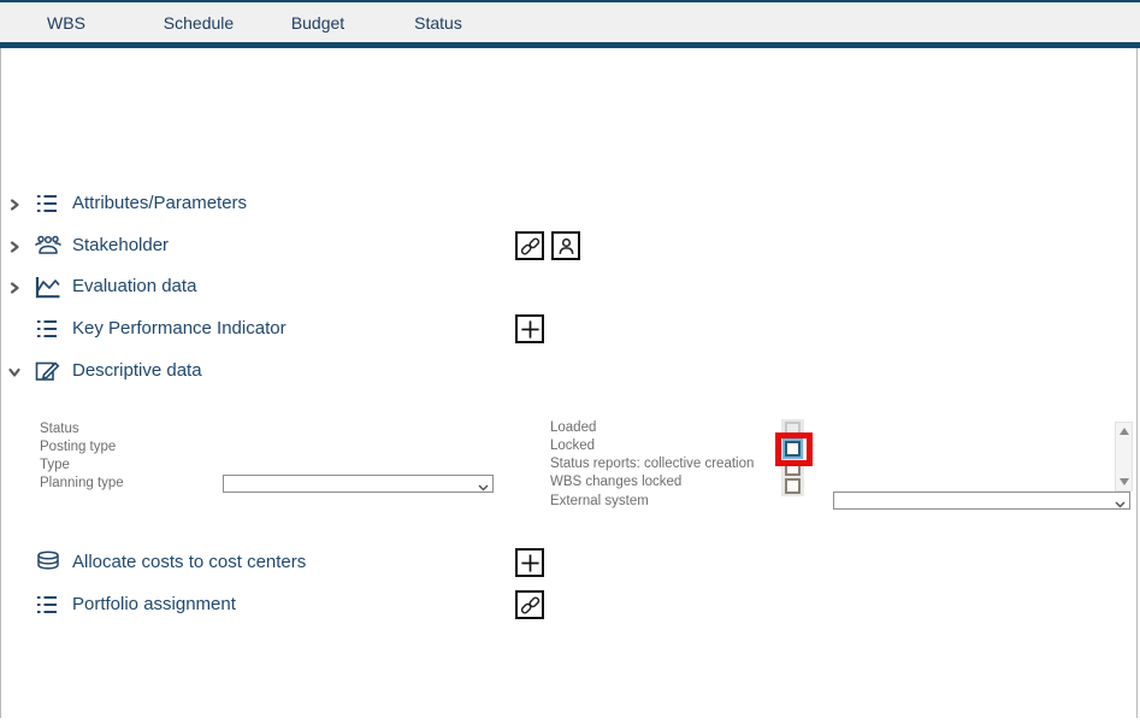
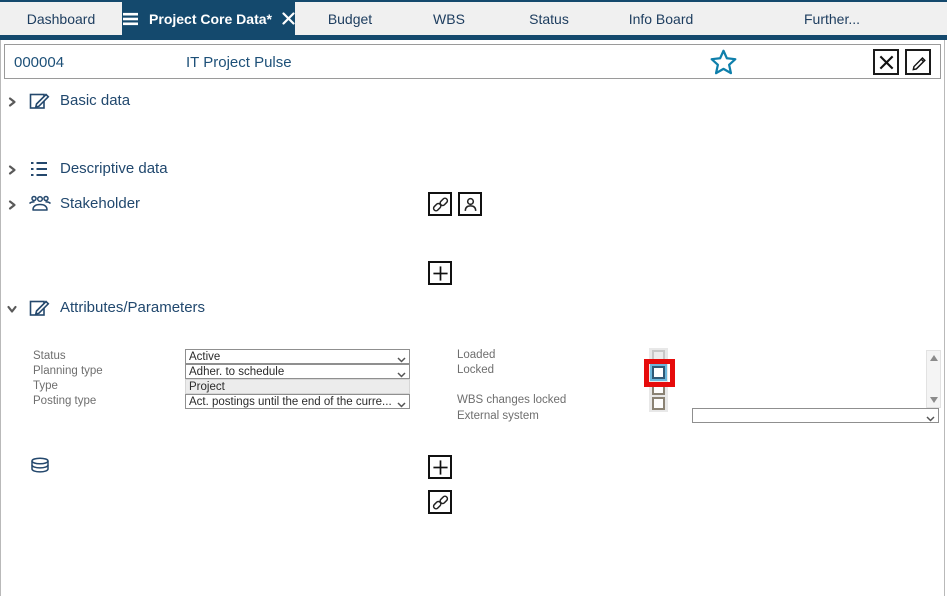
+ Dashboard
+ Project Core Data*
- WBS
+ Budget
- Schedule
- Budget
+ WBS
  Status
+ Info Board
+ Further...
+ 000004
+ IT Project Pulse
+ Basic data
- Attributes/Parameters
+ Descriptive data
  Stakeholder
- Evaluation data
- Key Performance Indicator
- Descriptive data
+ Attributes/Parameters
  Status
- Posting type
+ Planning type
  Type
- Planning type
+ Posting type
+ Active
+ Adher. to schedule
+ Project
+ Act. postings until the end of the curre...
  Loaded
  Locked
- Status reports: collective creation
  WBS changes locked
  External system
- Allocate costs to cost centers
- Portfolio assignment
